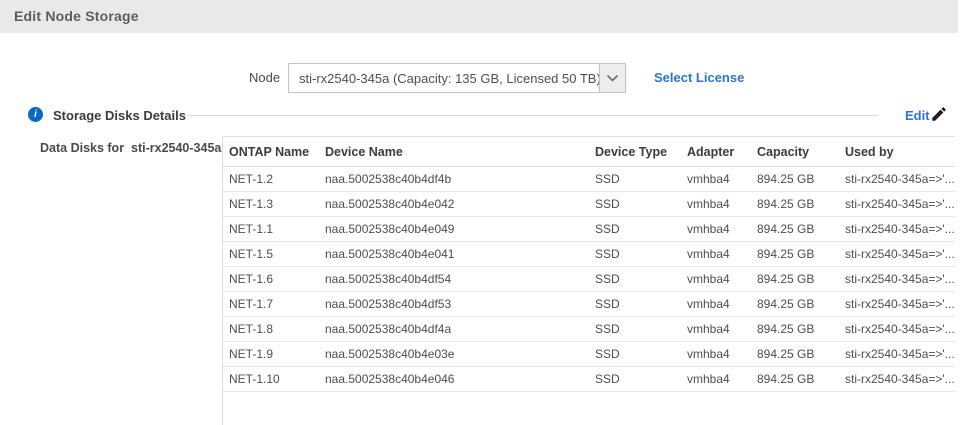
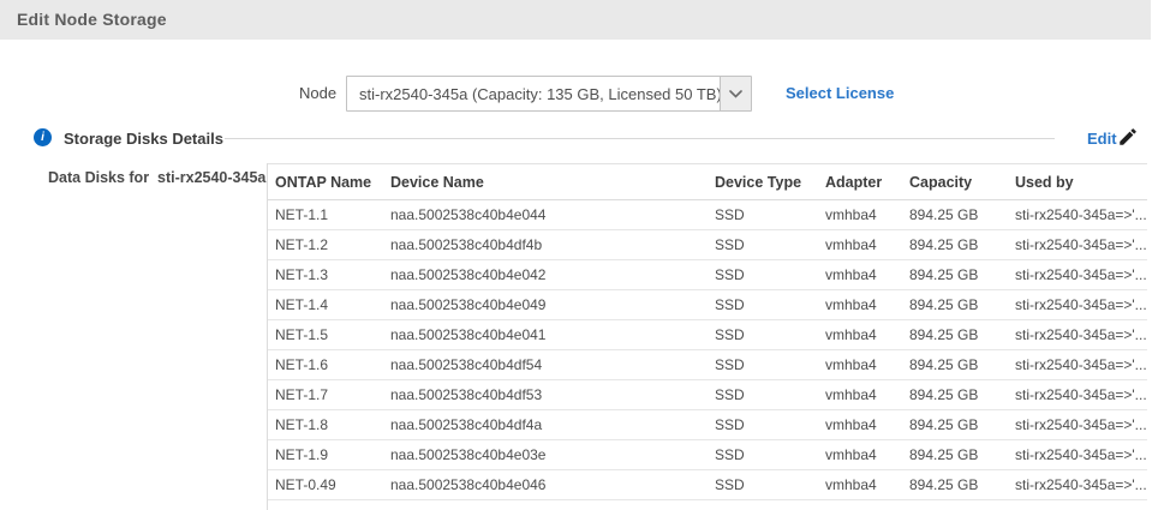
  Edit Node Storage
  Node
  sti-rx2540-345a (Capacity: 135 GB, Licensed 50 TB
  Select License
  i
  Storage Disks Details
  Edit
  Data Disks for sti-rx2540-345a
  ONTAP Name	Device Name	Device Type	Adapter	Capacity	Used by
+ NET-1.1	naa.5002538c40b4e044	SSD	vmhba4	894.25 GB	sti-rx2540-345a=>'...
  NET-1.2	naa.5002538c40b4df4b	SSD	vmhba4	894.25 GB	sti-rx2540-345a=>'...
  NET-1.3	naa.5002538c40b4e042	SSD	vmhba4	894.25 GB	sti-rx2540-345a=>'...
- NET-1.1	naa.5002538c40b4e049	SSD	vmhba4	894.25 GB	sti-rx2540-345a=>'...
+ NET-1.4	naa.5002538c40b4e049	SSD	vmhba4	894.25 GB	sti-rx2540-345a=>'...
  NET-1.5	naa.5002538c40b4e041	SSD	vmhba4	894.25 GB	sti-rx2540-345a=>'...
  NET-1.6	naa.5002538c40b4df54	SSD	vmhba4	894.25 GB	sti-rx2540-345a=>'...
  NET-1.7	naa.5002538c40b4df53	SSD	vmhba4	894.25 GB	sti-rx2540-345a=>'...
  NET-1.8	naa.5002538c40b4df4a	SSD	vmhba4	894.25 GB	sti-rx2540-345a=>'...
  NET-1.9	naa.5002538c40b4e03e	SSD	vmhba4	894.25 GB	sti-rx2540-345a=>'...
- NET-1.10	naa.5002538c40b4e046	SSD	vmhba4	894.25 GB	sti-rx2540-345a=>'...
+ NET-0.49	naa.5002538c40b4e046	SSD	vmhba4	894.25 GB	sti-rx2540-345a=>'...
